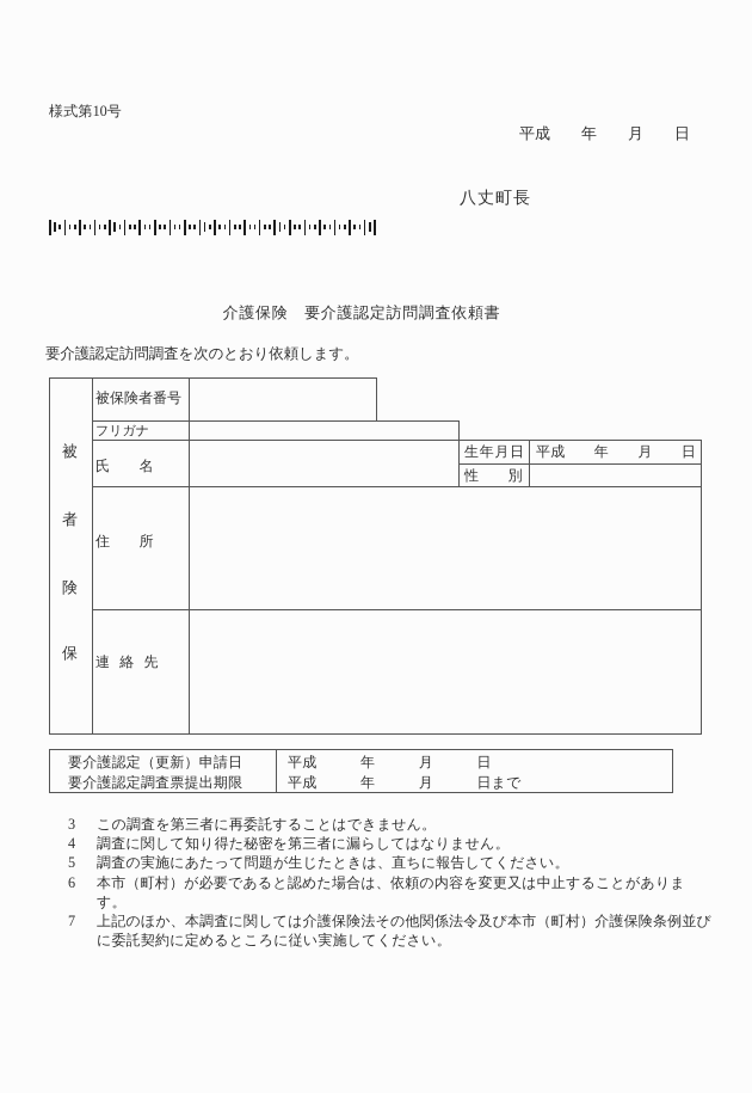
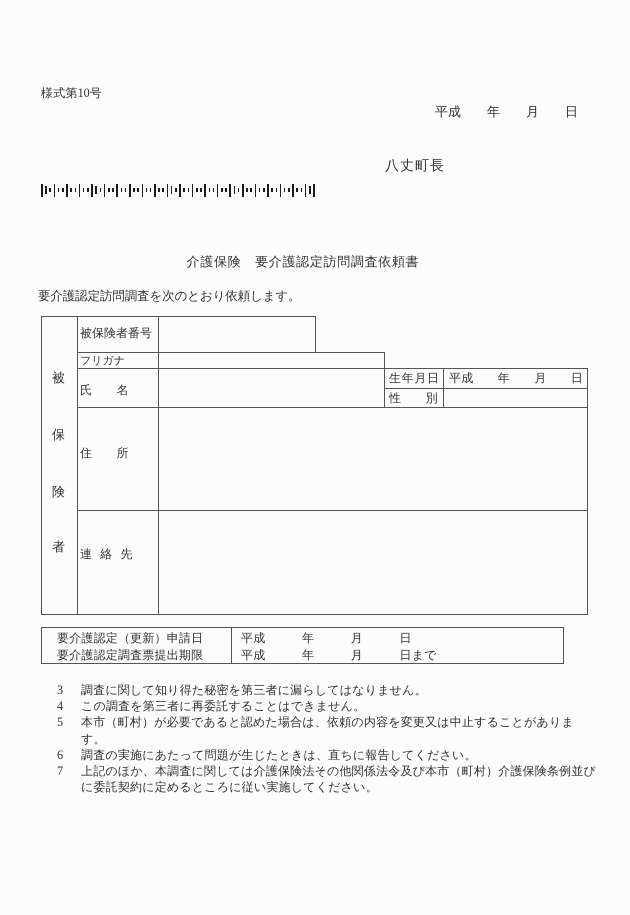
  様式第10号
  平成 年 月 日
  八丈町長
  介護保険 要介護認定訪問調査依頼書
  要介護認定訪問調査を次のとおり依頼します。
  被
- 者
+ 保
  険
- 保
+ 者
  被保険者番号
  フリガナ
  氏 名
  生年月日
  平成 年 月 日
  性 別
  住 所
  連 絡 先
  要介護認定（更新）申請日
  平成 年 月 日
  要介護認定調査票提出期限
  平成 年 月 日まで
  3
- この調査を第三者に再委託することはできません。
+ 調査に関して知り得た秘密を第三者に漏らしてはなりません。
  4
- 調査に関して知り得た秘密を第三者に漏らしてはなりません。
+ この調査を第三者に再委託することはできません。
  5
- 調査の実施にあたって問題が生じたときは、直ちに報告してください。
+ 本市（町村）が必要であると認めた場合は、依頼の内容を変更又は中止することがあります。
  6
- 本市（町村）が必要であると認めた場合は、依頼の内容を変更又は中止することがあります。
+ 調査の実施にあたって問題が生じたときは、直ちに報告してください。
  7
  上記のほか、本調査に関しては介護保険法その他関係法令及び本市（町村）介護保険条例並びに委託契約に定めるところに従い実施してください。
